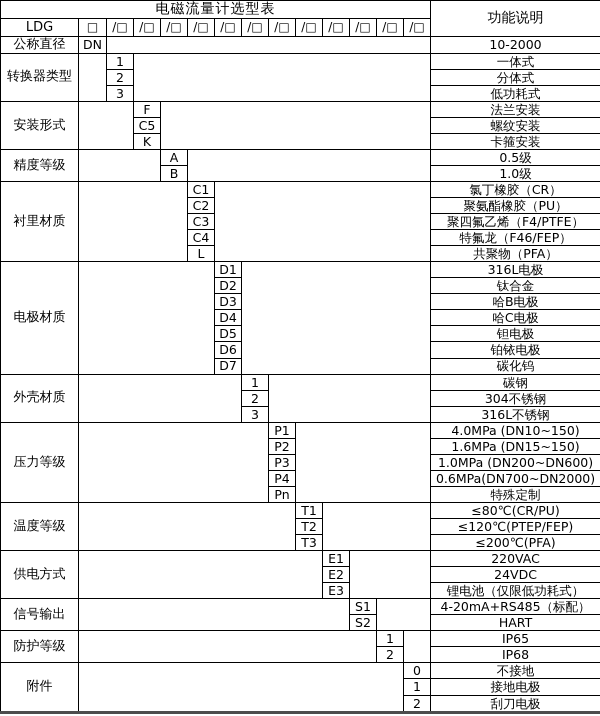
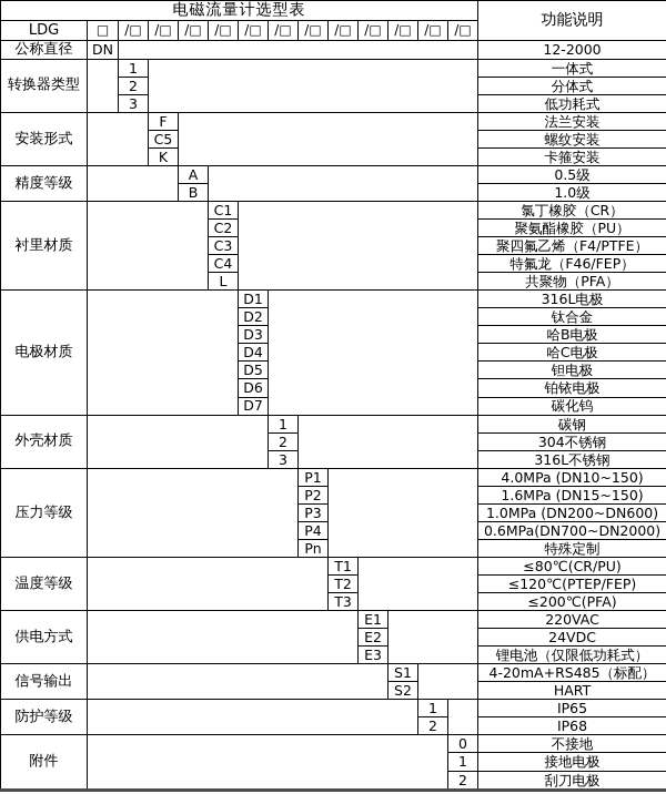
  电磁流量计选型表	功能说明
  LDG	□	/□	/□	/□	/□	/□	/□	/□	/□	/□	/□	/□	/□
- 公称直径	DN		10-2000
+ 公称直径	DN		12-2000
  转换器类型		1		一体式
  2	分体式
  3	低功耗式
  安装形式		F		法兰安装
  C5	螺纹安装
  K	卡箍安装
  精度等级		A		0.5级
  B	1.0级
  衬里材质		C1		氯丁橡胶（CR）
  C2	聚氨酯橡胶（PU）
  C3	聚四氟乙烯（F4/PTFE）
  C4	特氟龙（F46/FEP）
  L	共聚物（PFA）
  电极材质		D1		316L电极
  D2	钛合金
  D3	哈B电极
  D4	哈C电极
  D5	钽电极
  D6	铂铱电极
  D7	碳化钨
  外壳材质		1		碳钢
  2	304不锈钢
  3	316L不锈钢
  压力等级		P1		4.0MPa (DN10~150)
  P2	1.6MPa (DN15~150)
  P3	1.0MPa (DN200~DN600)
  P4	0.6MPa(DN700~DN2000)
  Pn	特殊定制
  温度等级		T1		≤80℃(CR/PU)
  T2	≤120℃(PTEP/FEP)
  T3	≤200℃(PFA)
  供电方式		E1		220VAC
  E2	24VDC
  E3	锂电池（仅限低功耗式）
  信号输出		S1		4-20mA+RS485（标配）
  S2	HART
  防护等级		1		IP65
  2	IP68
  附件		0	不接地
  1	接地电极
  2	刮刀电极
